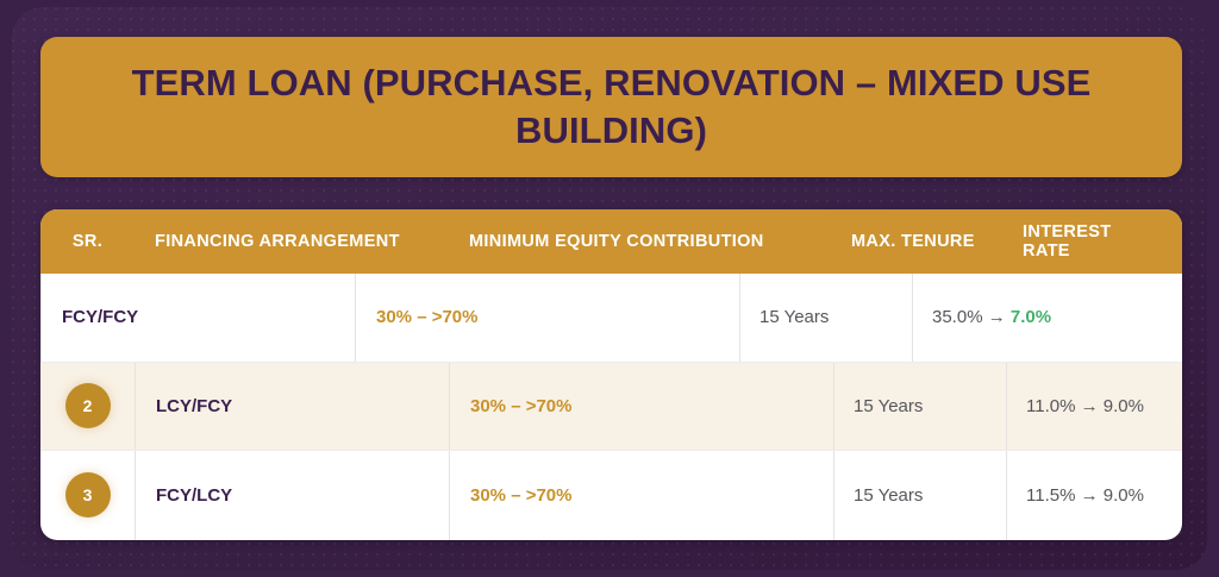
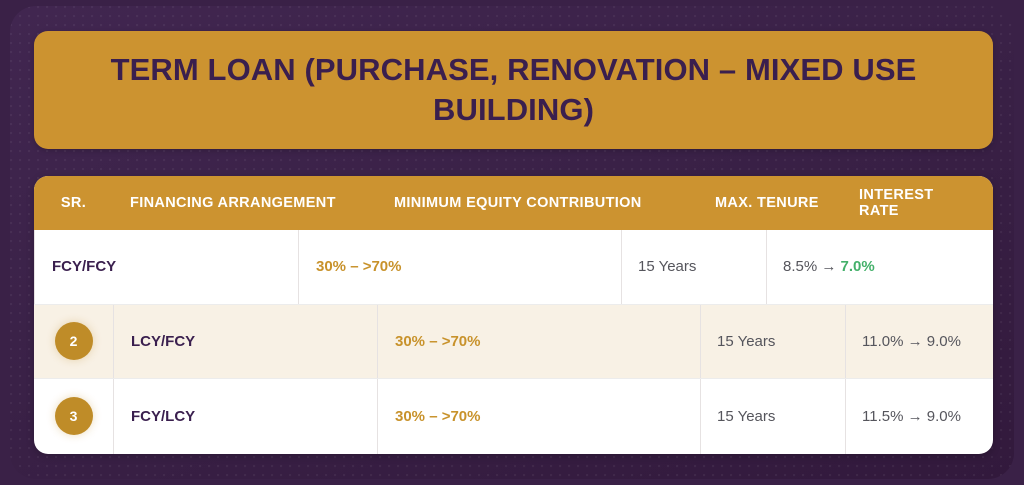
  TERM LOAN (PURCHASE, RENOVATION – MIXED USE BUILDING)
  SR.
  FINANCING ARRANGEMENT
  MINIMUM EQUITY CONTRIBUTION
  MAX. TENURE
  INTEREST RATE
  FCY/FCY
  30% – >70%
  15 Years
- 35.0% → 7.0%
+ 8.5% → 7.0%
  2
  LCY/FCY
  30% – >70%
  15 Years
  11.0% → 9.0%
  3
  FCY/LCY
  30% – >70%
  15 Years
  11.5% → 9.0%
